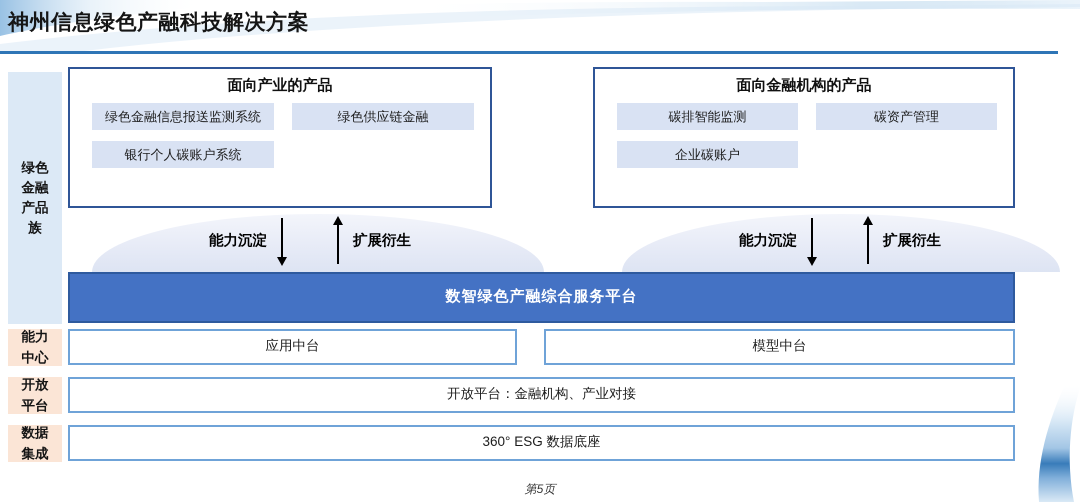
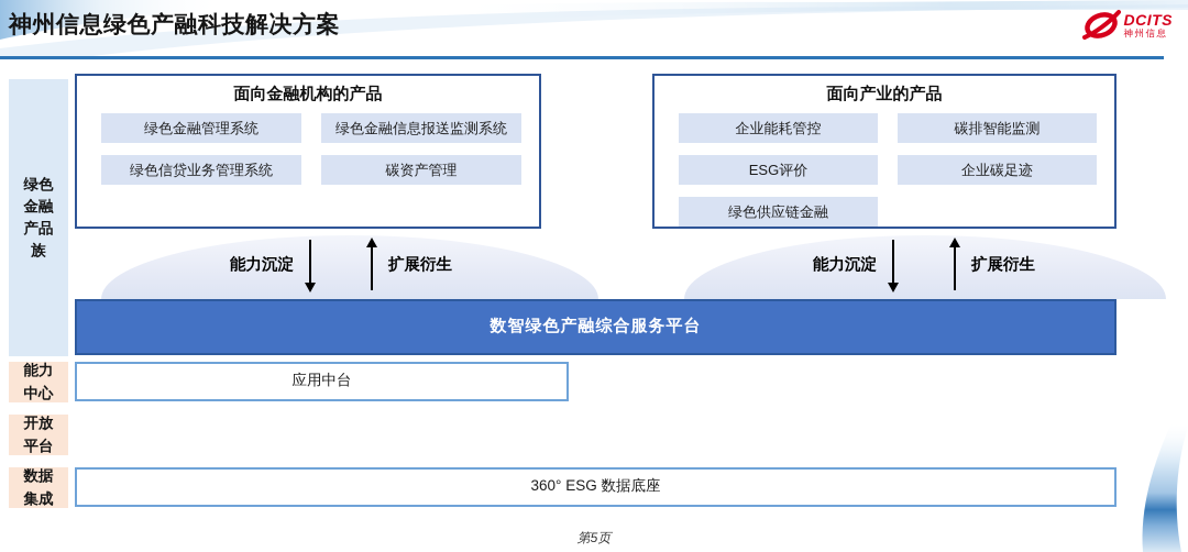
  神州信息绿色产融科技解决方案
+ DCITS
+ 神州信息
  绿色金融产品族
  能力中心
  开放平台
  数据集成
- 面向产业的产品
+ 面向金融机构的产品
+ 绿色金融管理系统
  绿色金融信息报送监测系统
+ 绿色信贷业务管理系统
- 绿色供应链金融
+ 碳资产管理
- 银行个人碳账户系统
- 面向金融机构的产品
+ 面向产业的产品
+ 企业能耗管控
  碳排智能监测
+ ESG评价
+ 企业碳足迹
- 碳资产管理
+ 绿色供应链金融
- 企业碳账户
  能力沉淀
  扩展衍生
  能力沉淀
  扩展衍生
  数智绿色产融综合服务平台
  应用中台
- 模型中台
- 开放平台：金融机构、产业对接
  360° ESG 数据底座
  第5页
